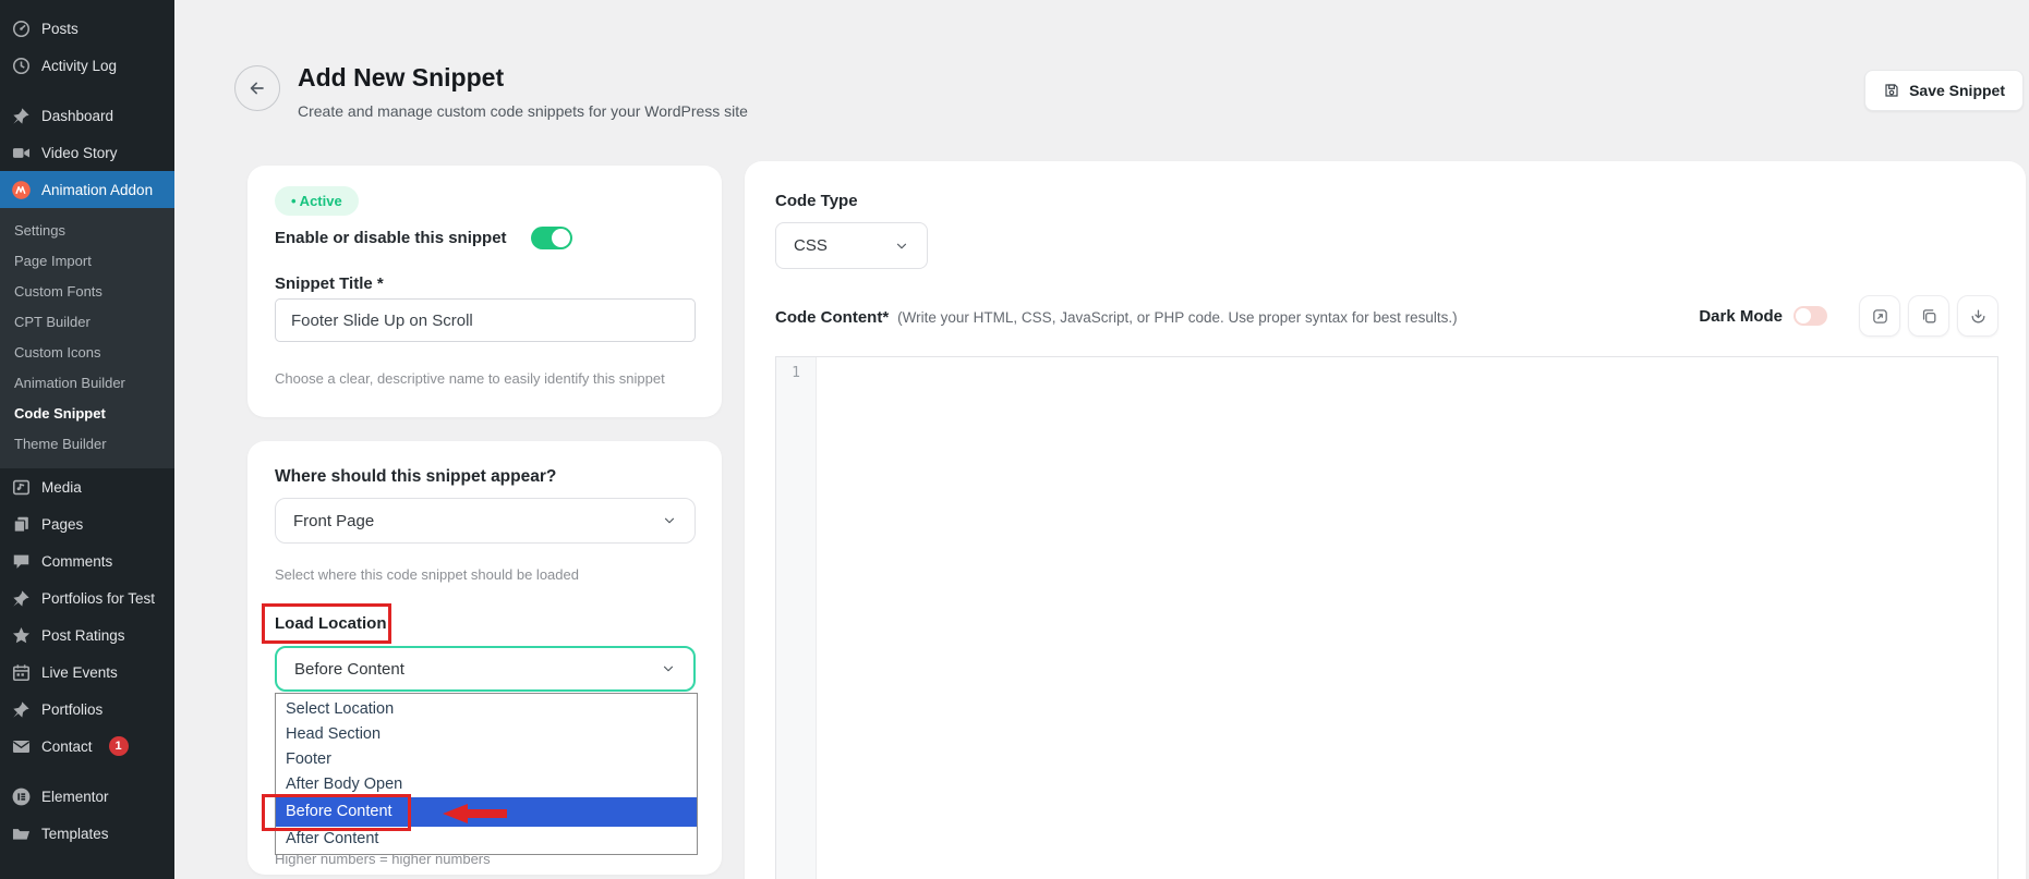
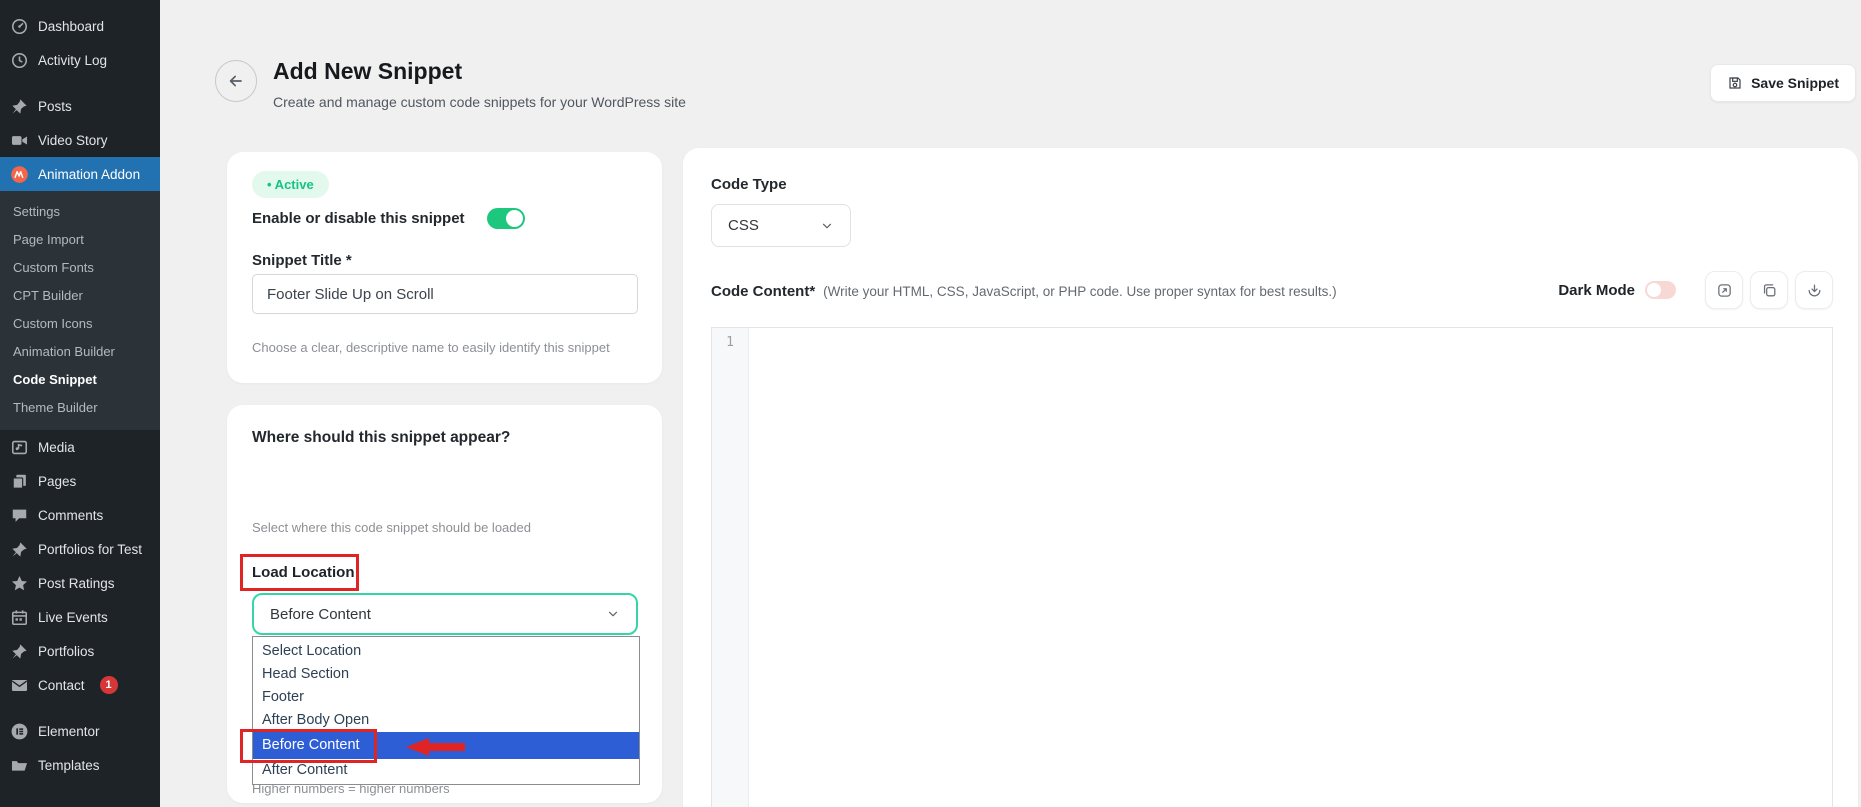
- Posts
+ Dashboard
  Activity Log
- Dashboard
+ Posts
  Video Story
  Animation Addon
  Settings
  Page Import
  Custom Fonts
  CPT Builder
  Custom Icons
  Animation Builder
  Code Snippet
  Theme Builder
  Media
  Pages
  Comments
  Portfolios for Test
  Post Ratings
  Live Events
  Portfolios
  Contact
  1
  Elementor
  Templates
  Add New Snippet
  Create and manage custom code snippets for your WordPress site
  Save Snippet
  • Active
  Enable or disable this snippet
  Snippet Title *
  Footer Slide Up on Scroll
  Choose a clear, descriptive name to easily identify this snippet
  Where should this snippet appear?
- Front Page
  Select where this code snippet should be loaded
  Load Location
  Before Content
  Select Location
  Head Section
  Footer
  After Body Open
  Before Content
  After Content
  Higher numbers = higher numbers
  Code Type
  CSS
  Code Content*
  (Write your HTML, CSS, JavaScript, or PHP code. Use proper syntax for best results.)
  Dark Mode
  1
